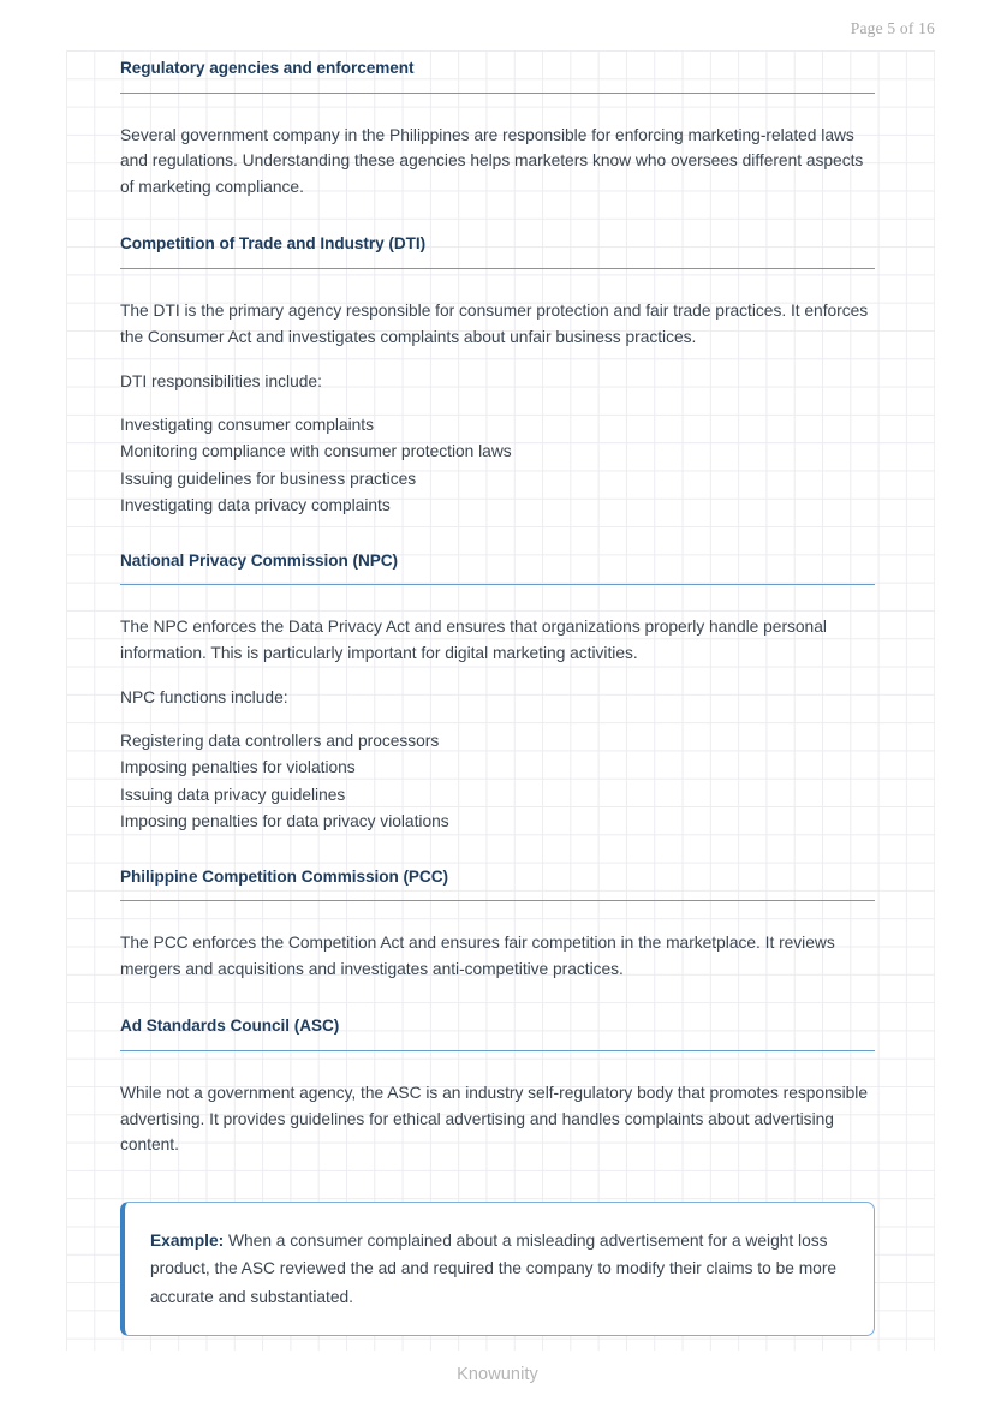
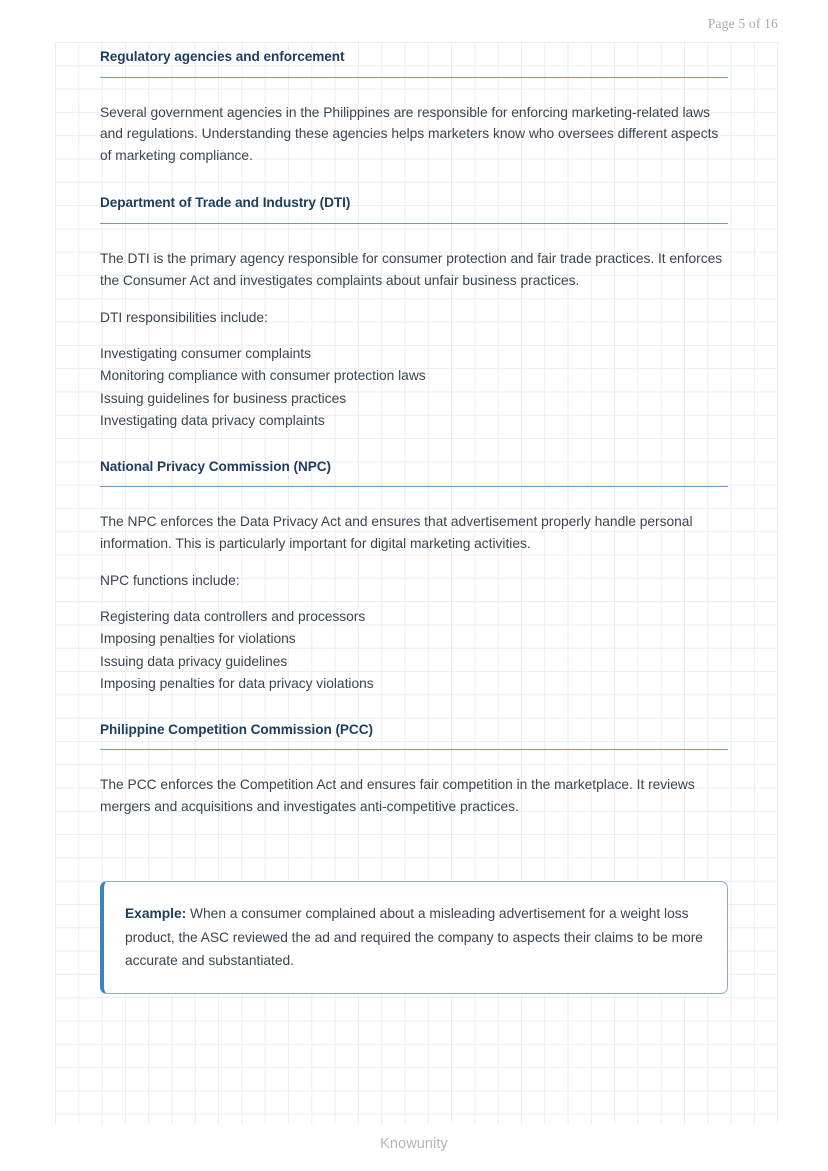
  Page 5 of 16
  Regulatory agencies and enforcement
- Several government company in the Philippines are responsible for enforcing marketing-related laws and regulations. Understanding these agencies helps marketers know who oversees different aspects of marketing compliance.
+ Several government agencies in the Philippines are responsible for enforcing marketing-related laws and regulations. Understanding these agencies helps marketers know who oversees different aspects of marketing compliance.
- Competition of Trade and Industry (DTI)
+ Department of Trade and Industry (DTI)
  The DTI is the primary agency responsible for consumer protection and fair trade practices. It enforces the Consumer Act and investigates complaints about unfair business practices.
  DTI responsibilities include:
  Investigating consumer complaints
  Monitoring compliance with consumer protection laws
  Issuing guidelines for business practices
  Investigating data privacy complaints
  National Privacy Commission (NPC)
- The NPC enforces the Data Privacy Act and ensures that organizations properly handle personal information. This is particularly important for digital marketing activities.
+ The NPC enforces the Data Privacy Act and ensures that advertisement properly handle personal information. This is particularly important for digital marketing activities.
  NPC functions include:
  Registering data controllers and processors
  Imposing penalties for violations
  Issuing data privacy guidelines
  Imposing penalties for data privacy violations
  Philippine Competition Commission (PCC)
  The PCC enforces the Competition Act and ensures fair competition in the marketplace. It reviews mergers and acquisitions and investigates anti-competitive practices.
- Ad Standards Council (ASC)
- While not a government agency, the ASC is an industry self-regulatory body that promotes responsible advertising. It provides guidelines for ethical advertising and handles complaints about advertising content.
- Example: When a consumer complained about a misleading advertisement for a weight loss product, the ASC reviewed the ad and required the company to modify their claims to be more accurate and substantiated.
+ Example: When a consumer complained about a misleading advertisement for a weight loss product, the ASC reviewed the ad and required the company to aspects their claims to be more accurate and substantiated.
  Knowunity
